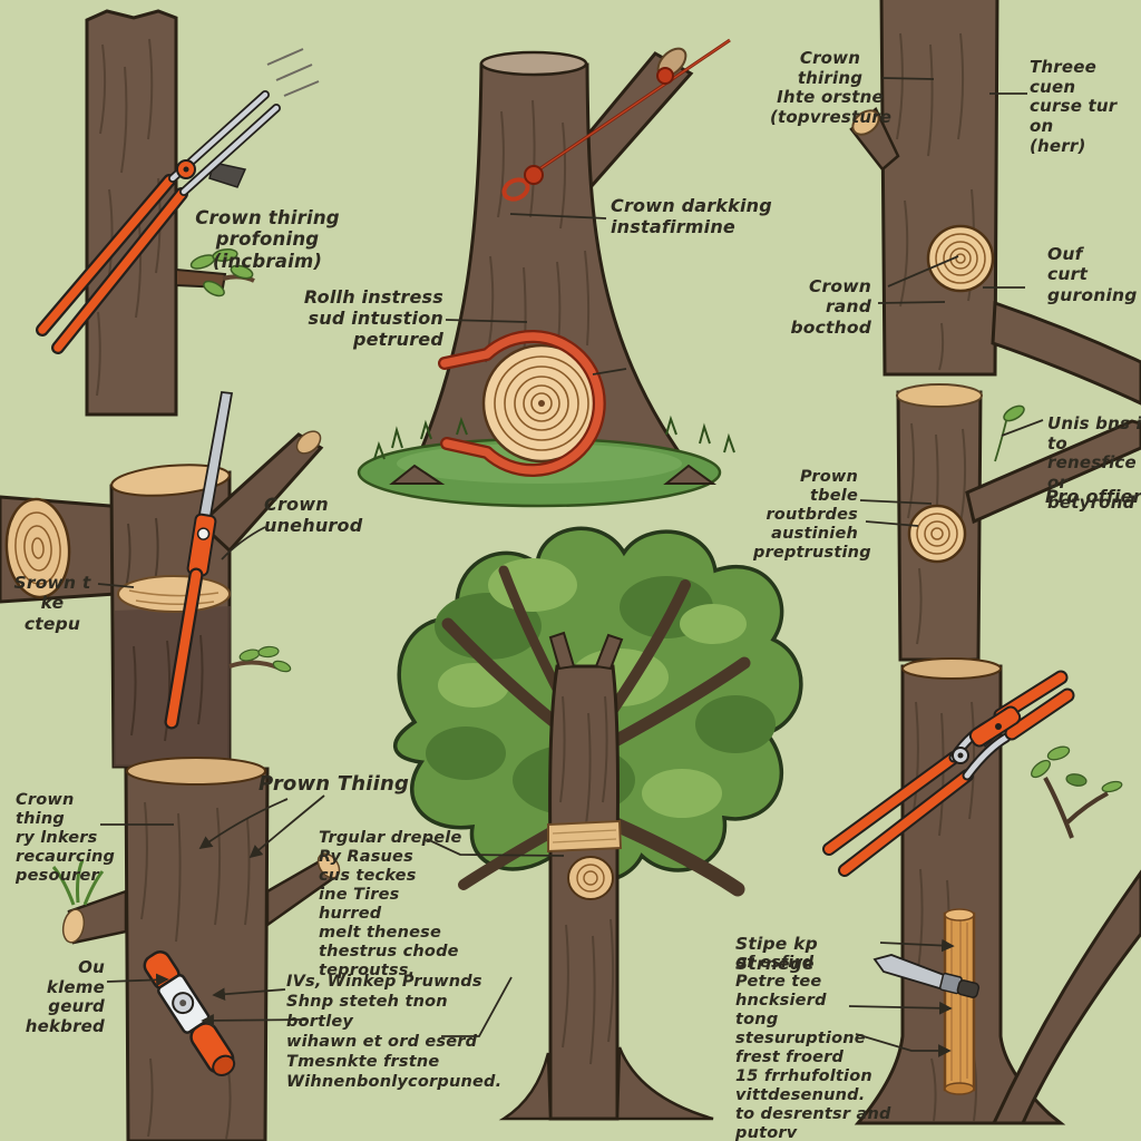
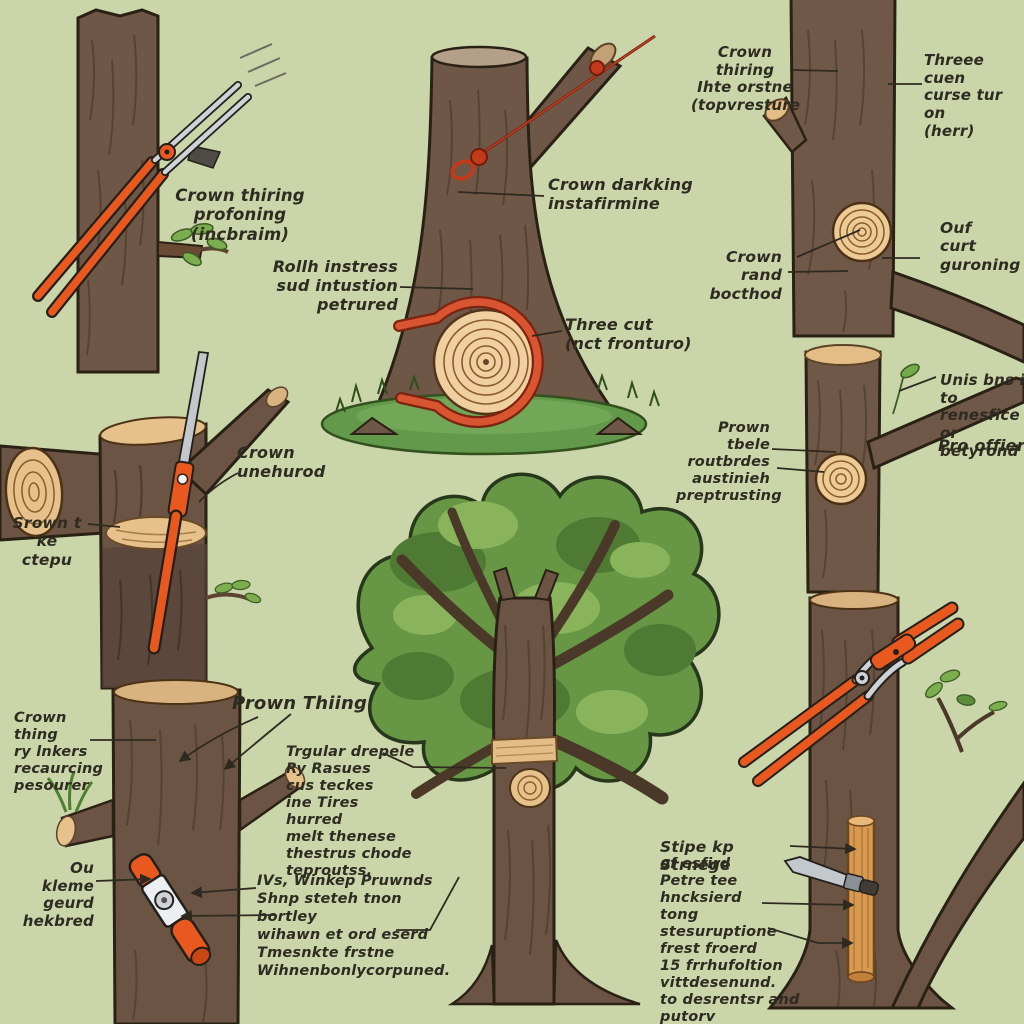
  Crown thiring profoning
  (incbraim)
  Rollh instress
  sud intustion
  petrured
  Crown darkking
  instafirmine
+ Three cut
+ (nct fronturo)
  Crown thiring
  Ihte orstne
  (topvresture
  Threee cuen
  curse tur on
  (herr)
  Crown rand
  bocthod
  Ouf
  curt
  guroning
  Prown tbele
  routbrdes
  austinieh
  preptrusting
  Unis bns i
  to renesfice
  or betyrond
  Pro offier
  Crown
  unehurod
  Srown t ke
  ctepu
  Crown thing
  ry lnkers
  recaurcing
  pesourer
  Prown Thiing
  Trgular drepele
  Ry Rasues
  cus teckes
  ine Tires hurred
  melt thenese
  thestrus chode
  teproutss.
  IVs, Winkep Pruwnds
  Shnp steteh tnon bortley
  wihawn et ord eserd
  Tmesnkte frstne
  Wihnenbonlycorpuned.
  Ou kleme
  geurd
  hekbred
  Stipe kp Strnege
  of esfird
  Petre tee hncksierd
  tong stesuruptione
  frest froerd
  15 frrhufoltion
  vittdesenund.
  to desrentsr and
